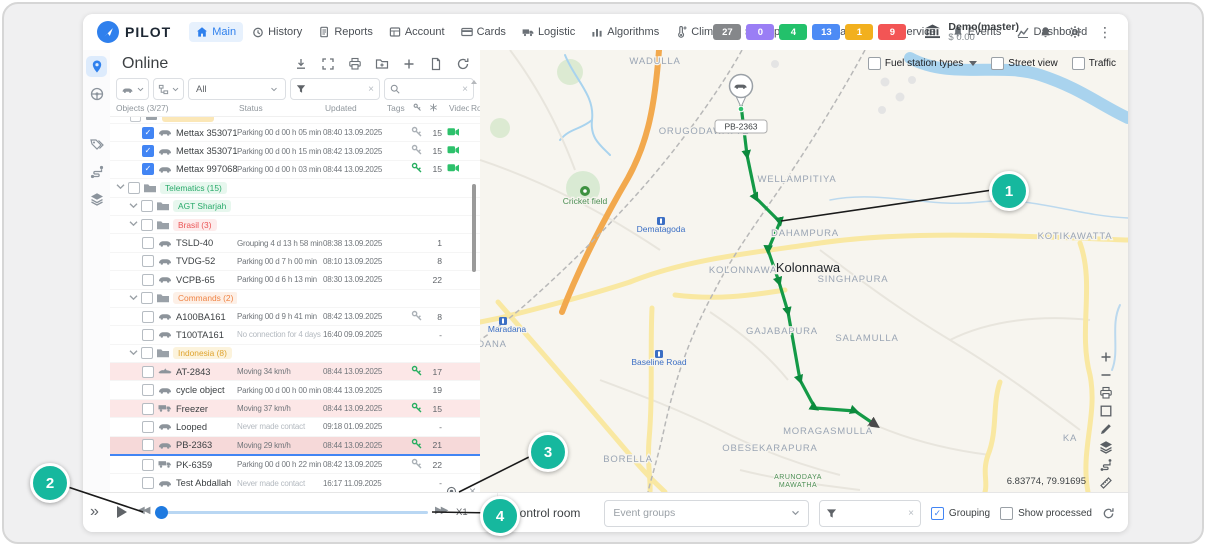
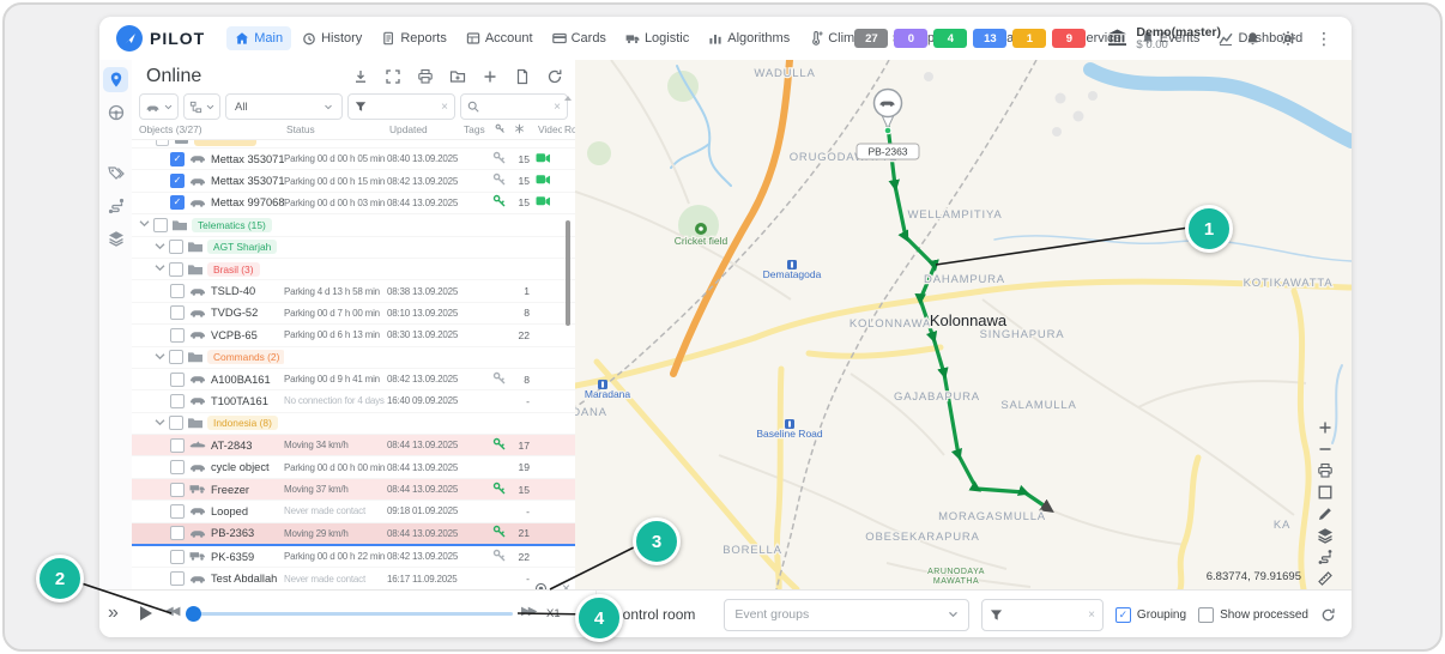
  PILOT
  Main
  History
  Reports
  Account
  Cards
  Logistic
  Algorithms
  ervie
  Events
  Dshboad
  27
  0
  4
  13
  1
  9
  Demo(master)
  $ 0.00
  ⋮
  Online
  All
  ×
  ×
  Objects (3/27)
  Status
  Updated
  Tags
  Video
  ✓
  Mettax 353071
  Parking 00 d 00 h 05 min
  08:40 13.09.2025
  15
  ✓
  Mettax 353071
  Parking 00 d 00 h 15 min
  08:42 13.09.2025
  15
  ✓
  Mettax 997068
  Parking 00 d 00 h 03 min
  08:44 13.09.2025
  15
  Telematics (15)
  AGT Sharjah
  Brasil (3)
  TSLD-40
- Grouping 4 d 13 h 58 min
+ Parking 4 d 13 h 58 min
  08:38 13.09.2025
  1
  TVDG-52
  Parking 00 d 7 h 00 min
  08:10 13.09.2025
  8
  VCPB-65
  Parking 00 d 6 h 13 min
  08:30 13.09.2025
  22
  Commands (2)
  A100BA161
  Parking 00 d 9 h 41 min
  08:42 13.09.2025
  8
  T100TA161
  No connection for 4 days
  16:40 09.09.2025
  -
  Indonesia (8)
  AT-2843
  Moving 34 km/h
  08:44 13.09.2025
  17
  cycle object
  Parking 00 d 00 h 00 min
  08:44 13.09.2025
  19
  Freezer
  Moving 37 km/h
  08:44 13.09.2025
  15
  Looped
  Never made contact
  09:18 01.09.2025
  -
  PB-2363
  Moving 29 km/h
  08:44 13.09.2025
  21
  PK-6359
  Parking 00 d 00 h 22 min
  08:42 13.09.2025
  22
  Test Abdallah
  Never made contact
  16:17 11.09.2025
  -
  ×
  WADULLA
  WELLAMPITIYA
  DAHAMPURA
  KOTIKAWATTA
  KOLONNAWA
  Kolonnawa
  SINGHAPURA
  GAJABAPURA
  SALAMULLA
  DANA
  MORAGASMULLA
  OBESEKARAPURA
  BORELLA
  KA
  Maradana
  Dematagoda
  Baseline Road
  Cricket field
  PB-2363
- Fuel station types
- Street view
- Traffic
  6.83774, 79.91695
  »
  ▶▶
  ontrol room
  Event groups
  ×
  ✓
  Grouping
  Show processed
  1
  2
  3
  4
